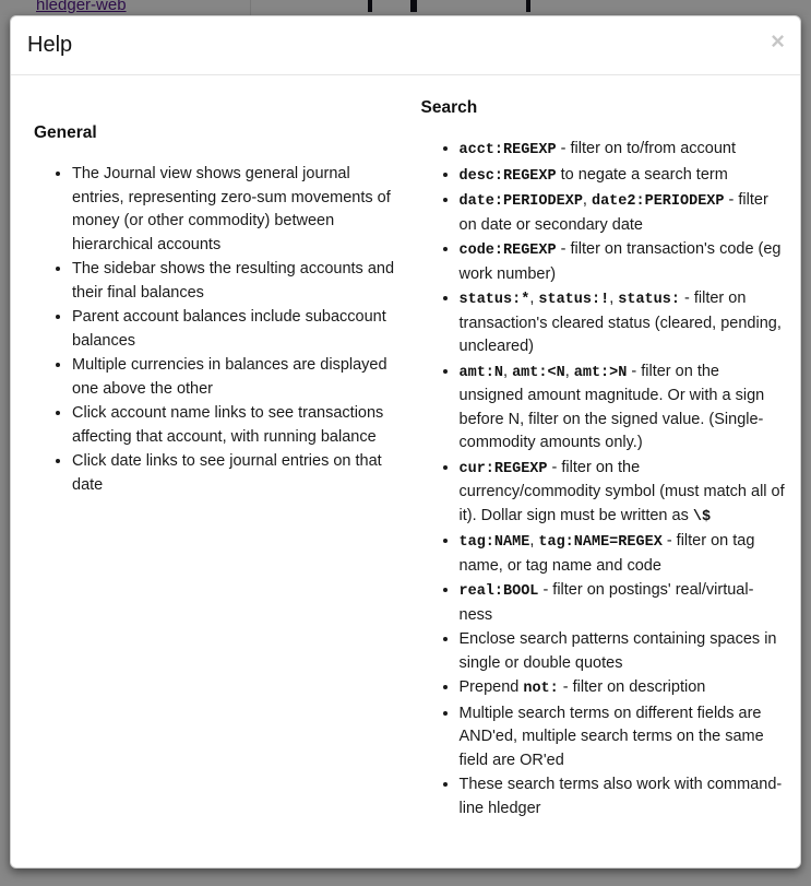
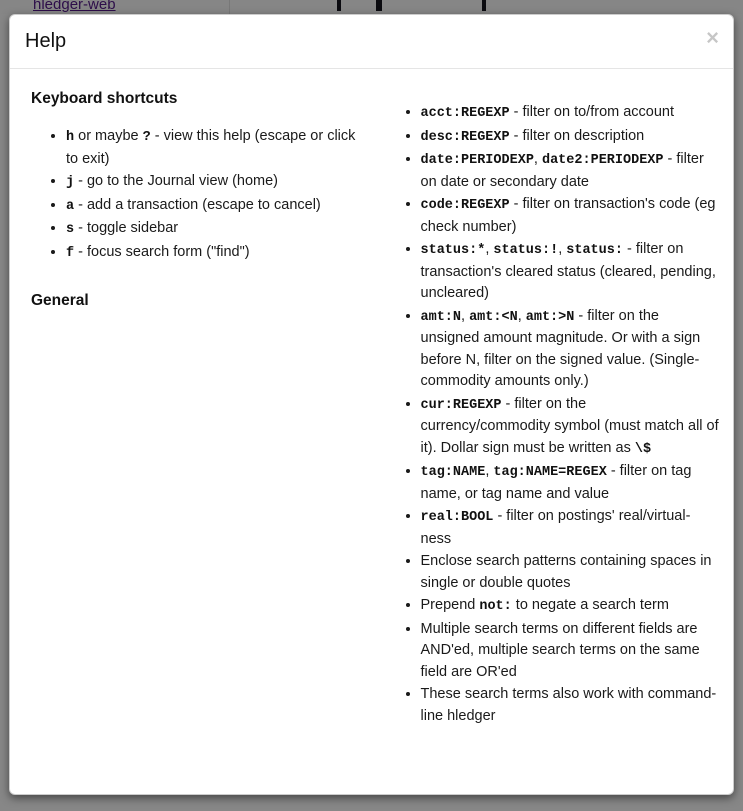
  hledger-web
  Help
  ×
+ Keyboard shortcuts
+ h or maybe ? - view this help (escape or click to exit)
+ j - go to the Journal view (home)
+ a - add a transaction (escape to cancel)
+ s - toggle sidebar
+ f - focus search form ("find")
  General
- The Journal view shows general journal entries, representing zero-sum movements of money (or other commodity) between hierarchical accounts
- The sidebar shows the resulting accounts and their final balances
- Parent account balances include subaccount balances
- Multiple currencies in balances are displayed one above the other
- Click account name links to see transactions affecting that account, with running balance
- Click date links to see journal entries on that date
- Search
  acct:REGEXP - filter on to/from account
- desc:REGEXP to negate a search term
+ desc:REGEXP - filter on description
  date:PERIODEXP, date2:PERIODEXP - filter on date or secondary date
- code:REGEXP - filter on transaction's code (eg work number)
+ code:REGEXP - filter on transaction's code (eg check number)
  status:*, status:!, status: - filter on transaction's cleared status (cleared, pending, uncleared)
  amt:N, amt:<N, amt:>N - filter on the unsigned amount magnitude. Or with a sign before N, filter on the signed value. (Single-commodity amounts only.)
  cur:REGEXP - filter on the currency/commodity symbol (must match all of it). Dollar sign must be written as \$
- tag:NAME, tag:NAME=REGEX - filter on tag name, or tag name and code
+ tag:NAME, tag:NAME=REGEX - filter on tag name, or tag name and value
  real:BOOL - filter on postings' real/virtual-ness
  Enclose search patterns containing spaces in single or double quotes
- Prepend not: - filter on description
+ Prepend not: to negate a search term
  Multiple search terms on different fields are AND'ed, multiple search terms on the same field are OR'ed
  These search terms also work with command-line hledger
